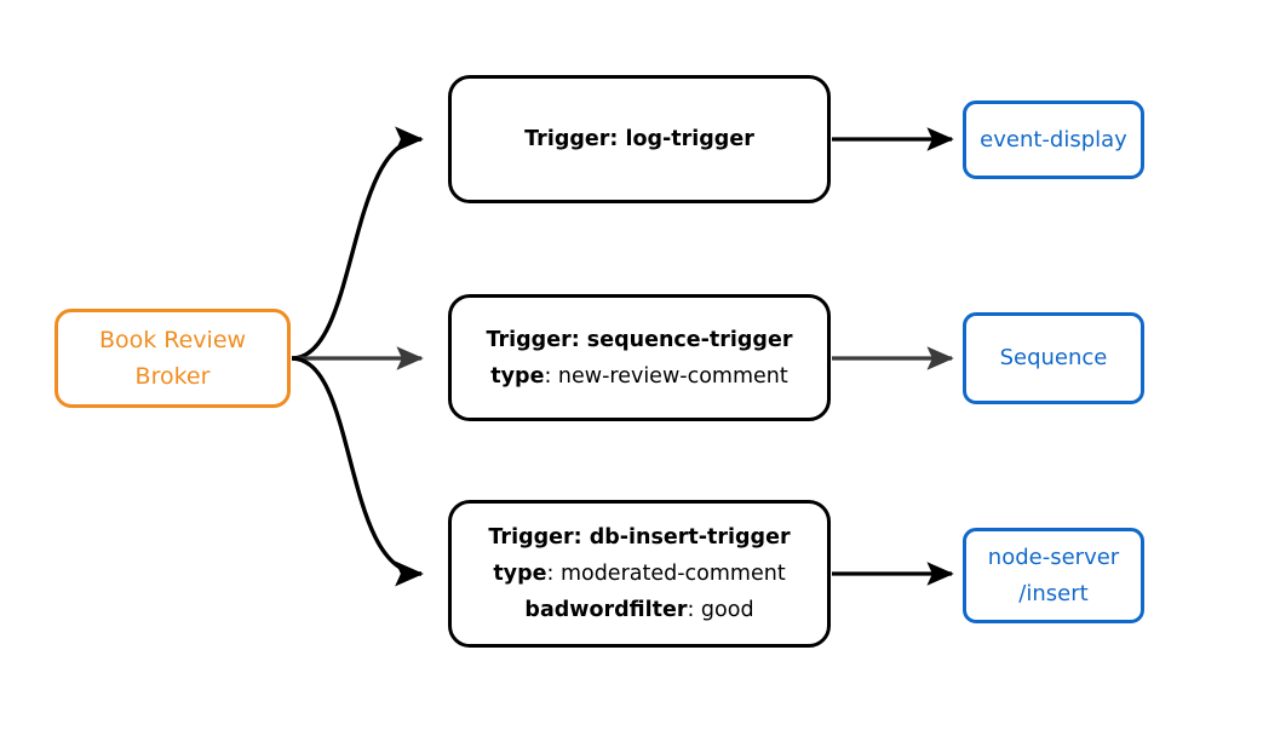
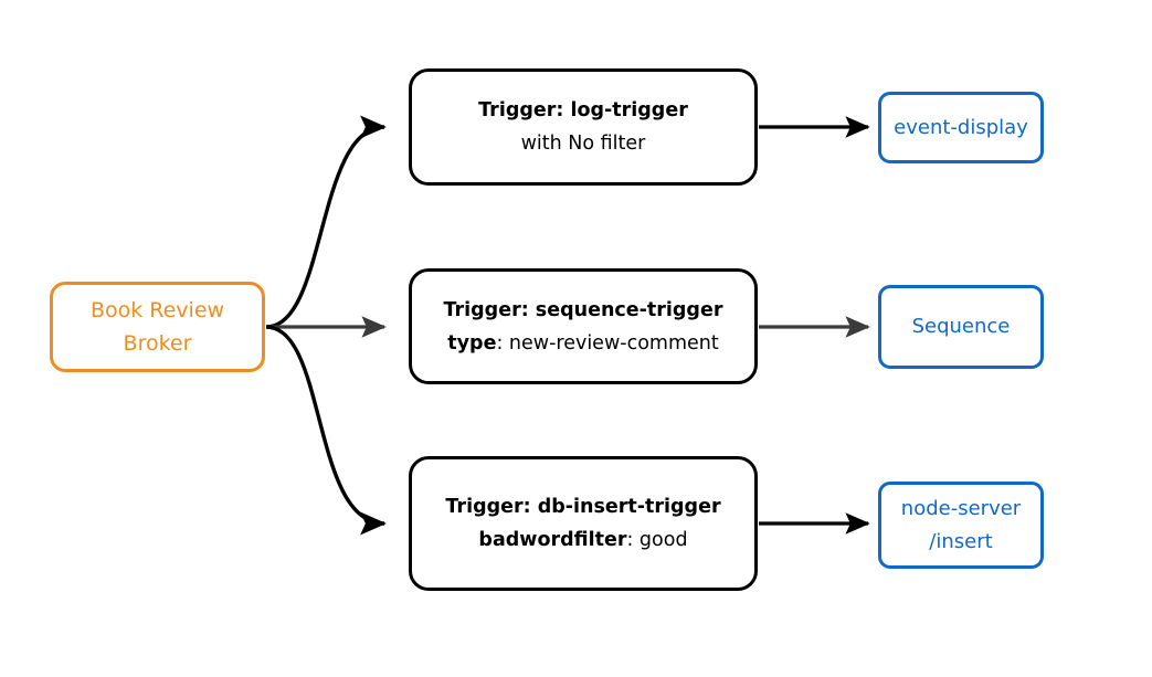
  Book Review
  Broker
  Trigger: log-trigger
+ with No filter
  Trigger: sequence-trigger
  type: new-review-comment
  Trigger: db-insert-trigger
- type: moderated-comment
  badwordfilter: good
  event-display
  Sequence
  node-server
  /insert
